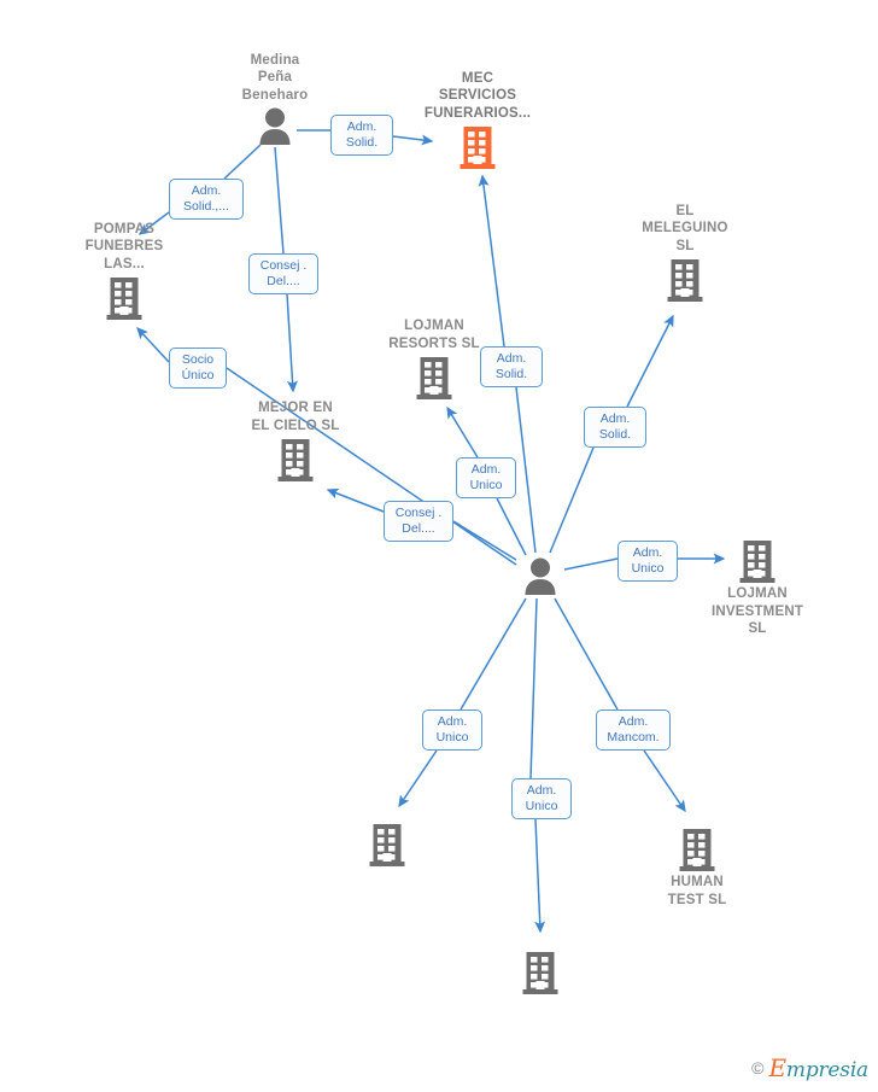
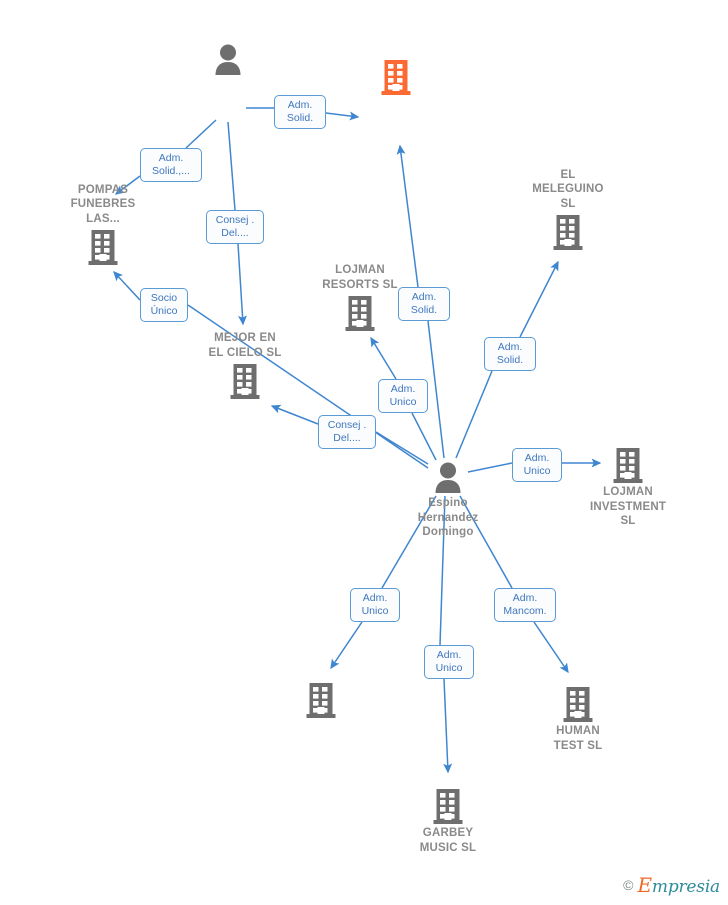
- Medina
- Peña
- Beneharo
- MEC
- SERVICIOS
- FUNERARIOS...
  POMPAS
  FUNEBRES
  LAS...
  EL
  MELEGUINO
  SL
  LOJMAN
  RESORTS SL
  MEJOR EN
  EL CIELO SL
+ Espino
+ Hernandez
+ Domingo
  LOJMAN
  INVESTMENT
  SL
  HUMAN
  TEST SL
+ GARBEY
+ MUSIC SL
  Adm.
  Solid.
  Adm.
  Solid.,...
  Consej .
  Del....
  Socio
  Único
  Consej .
  Del....
  Adm.
  Unico
  Adm.
  Solid.
  Adm.
  Solid.
  Adm.
  Unico
  Adm.
  Unico
  Adm.
  Unico
  Adm.
  Mancom.
  ©
  Empresia
